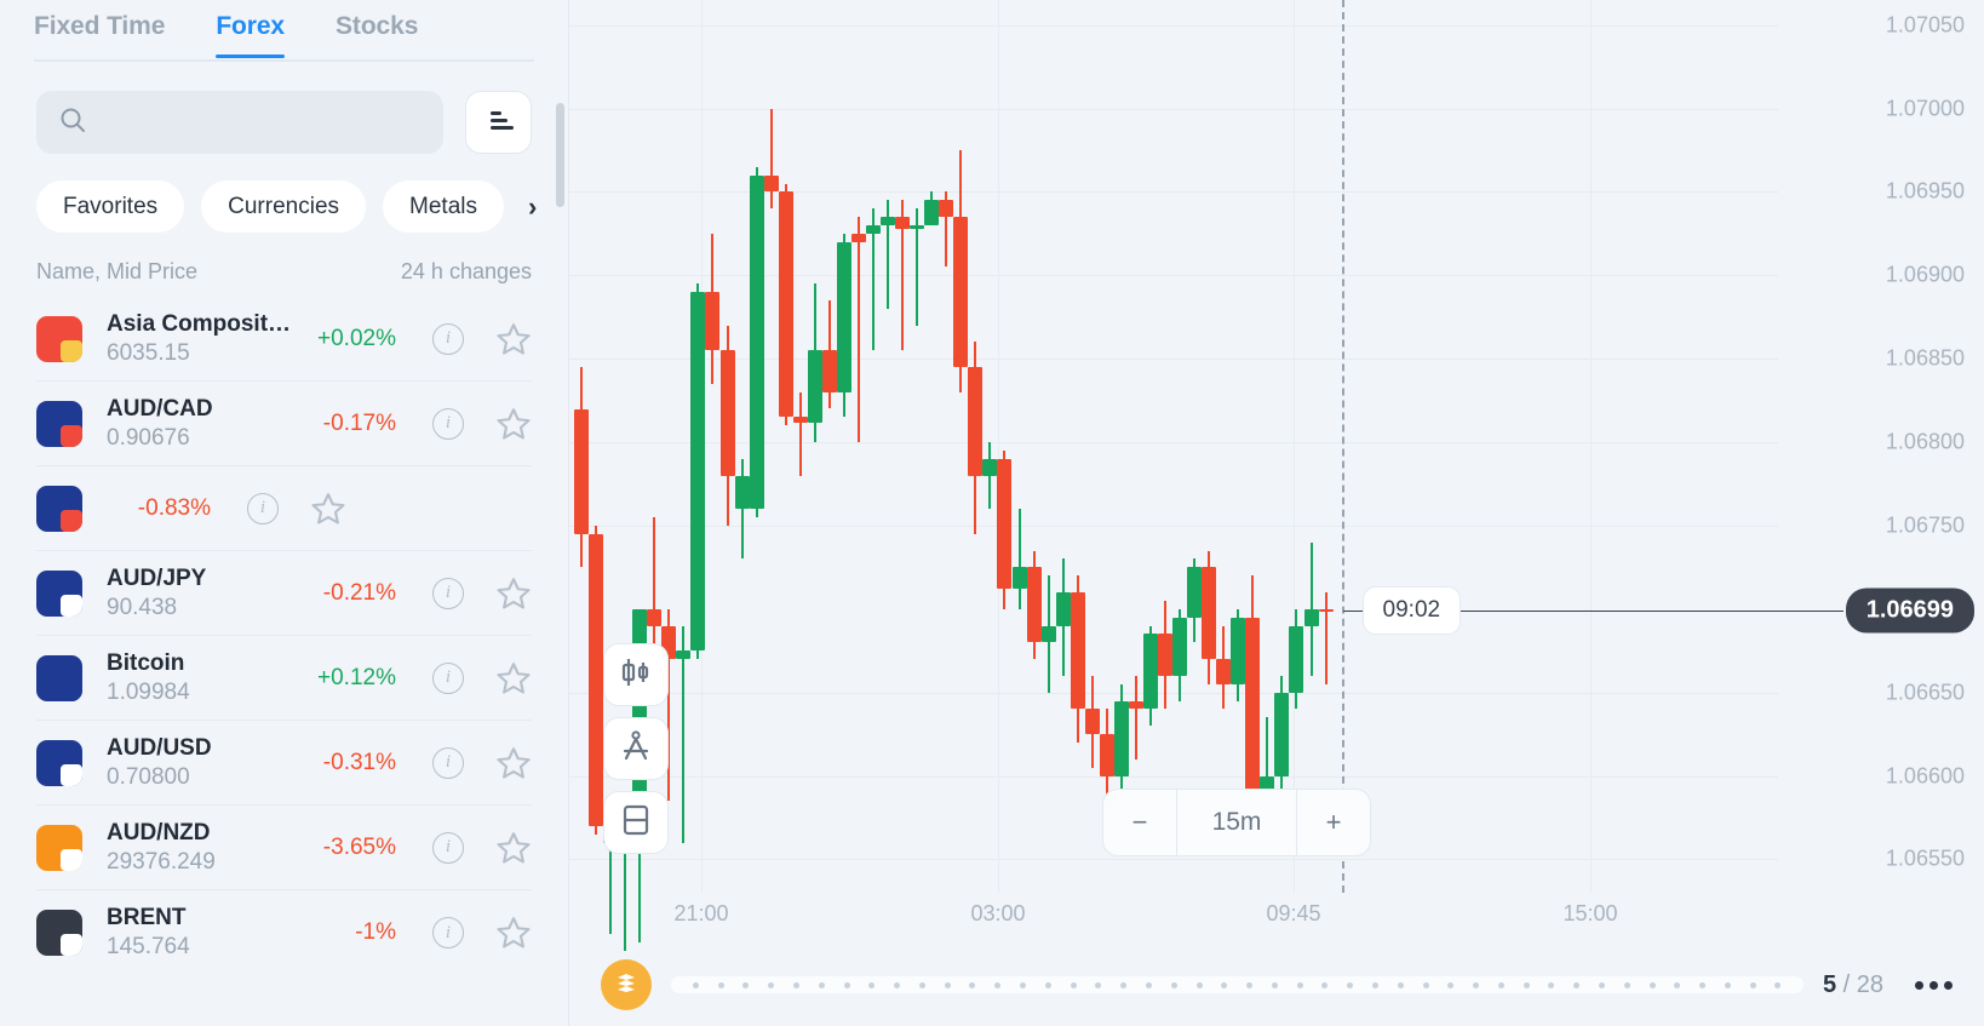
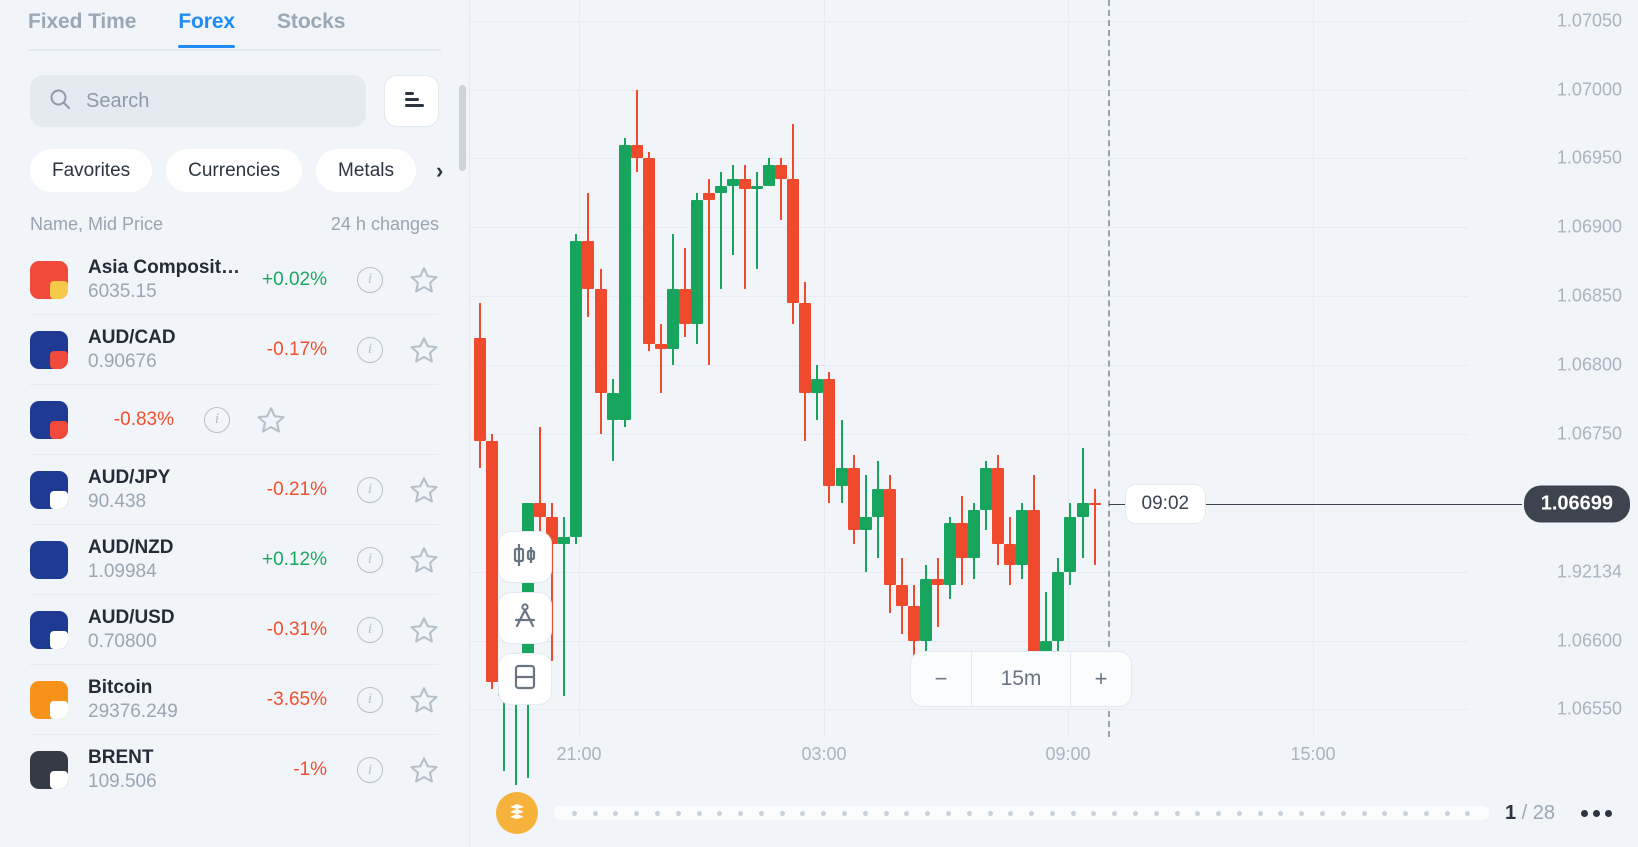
  Fixed Time
  Forex
  Stocks
+ Search
  Favorites
  Currencies
  Metals
  ›
  Name, Mid Price
  24 h changes
  Asia Composite I
  6035.15
  +0.02%
  i
  AUD/CAD
  0.90676
  -0.17%
  i
  -0.83%
  i
  AUD/JPY
  90.438
  -0.21%
  i
- Bitcoin
+ AUD/NZD
  1.09984
  +0.12%
  i
  AUD/USD
  0.70800
  -0.31%
  i
- AUD/NZD
+ Bitcoin
  29376.249
  -3.65%
  i
  BRENT
- 145.764
+ 109.506
  -1%
  i
  09:02
  1.06699
  1.07050
  1.07000
  1.06950
  1.06900
  1.06850
  1.06800
  1.06750
- 1.06650
+ 1.92134
  1.06600
  1.06550
  21:00
  03:00
- 09:45
+ 09:00
  15:00
  −
  15m
  +
- 5 / 28
+ 1 / 28
